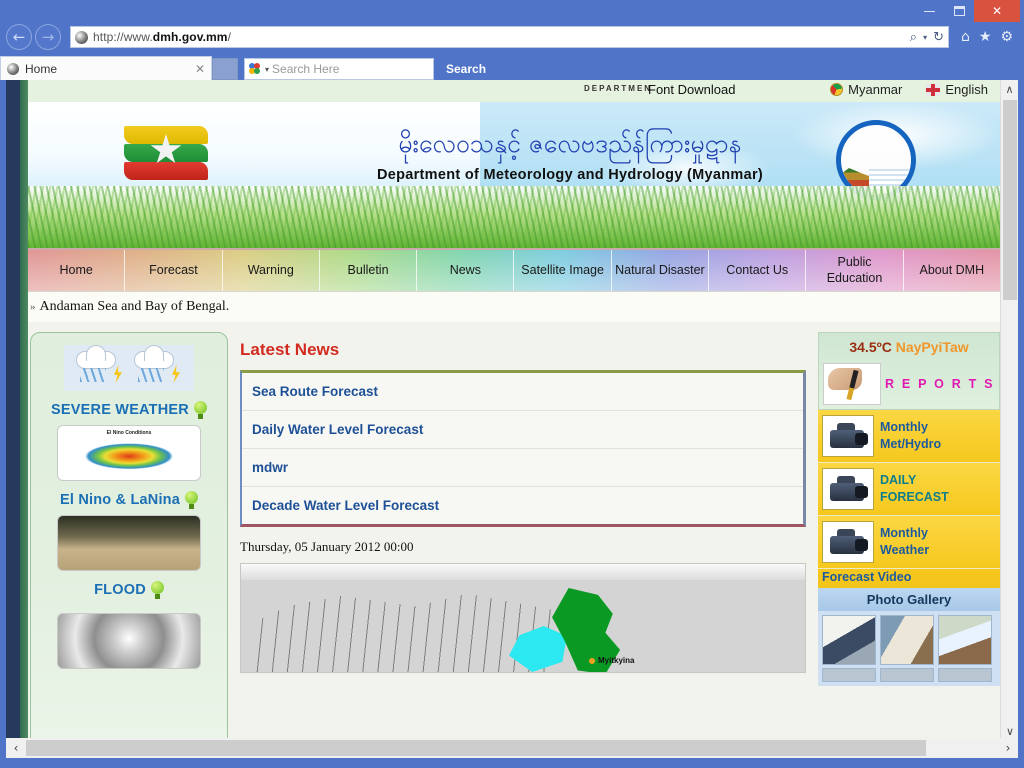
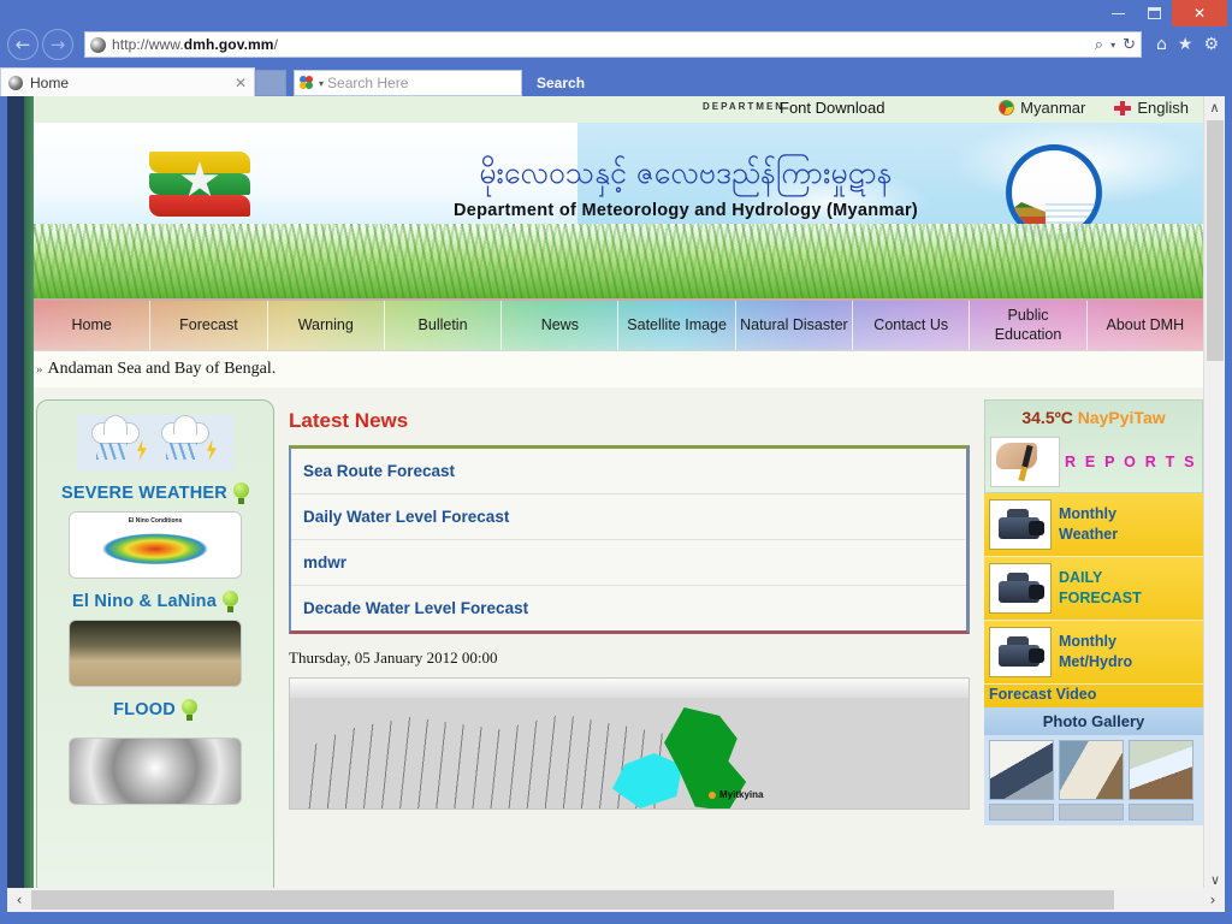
  ✕
  ←
  →
  http://www.dmh.gov.mm/
  ⌕
  ▾
  ↻
  ⌂
  ★
  ⚙
  Home
  ✕
  ▾
  Search Here
  Search
  DEPARTMEN
  Font Download
  Myanmar
  English
  မိုးလေဝသနှင့် ဇလေဗဒည်န်ကြားမှုဋာန
  Department of Meteorology and Hydrology (Myanmar)
  Home
  Forecast
  Warning
  Bulletin
  News
  Satellite Image
  Natural Disaster
  Contact Us
  Public Education
  About DMH
  »
  Andaman Sea and Bay of Bengal.
  SEVERE WEATHER
  El Nino & LaNina
  FLOOD
  Latest News
  Sea Route Forecast
  Daily Water Level Forecast
  mdwr
  Decade Water Level Forecast
  Thursday, 05 January 2012 00:00
  Myitkyina
  34.5ºC NayPyiTaw
  R E P O R T S
  Monthly
- Met/Hydro
+ Weather
  DAILY
  FORECAST
  Monthly
- Weather
+ Met/Hydro
  Forecast Video
  Photo Gallery
  ∧
  ∨
  ‹
  ›
